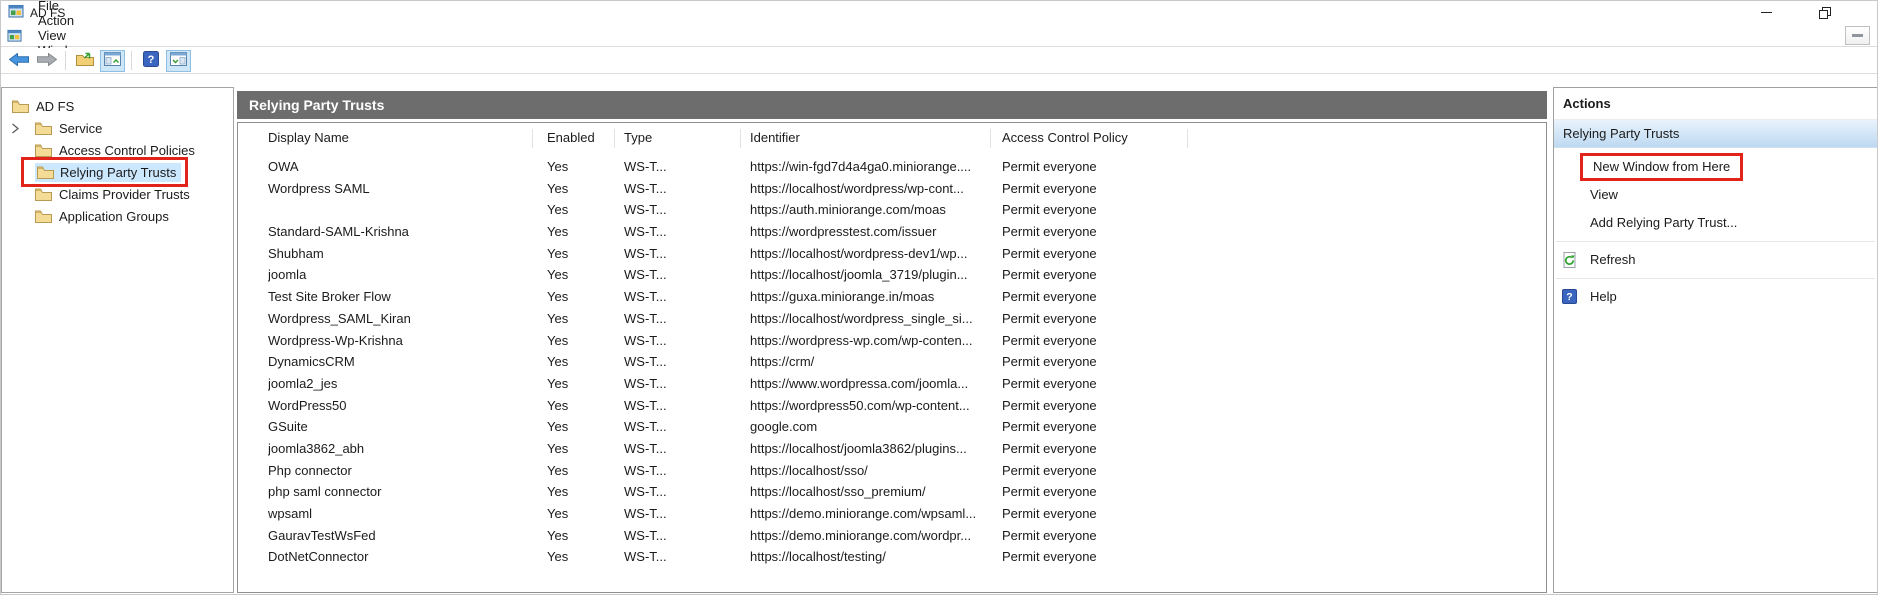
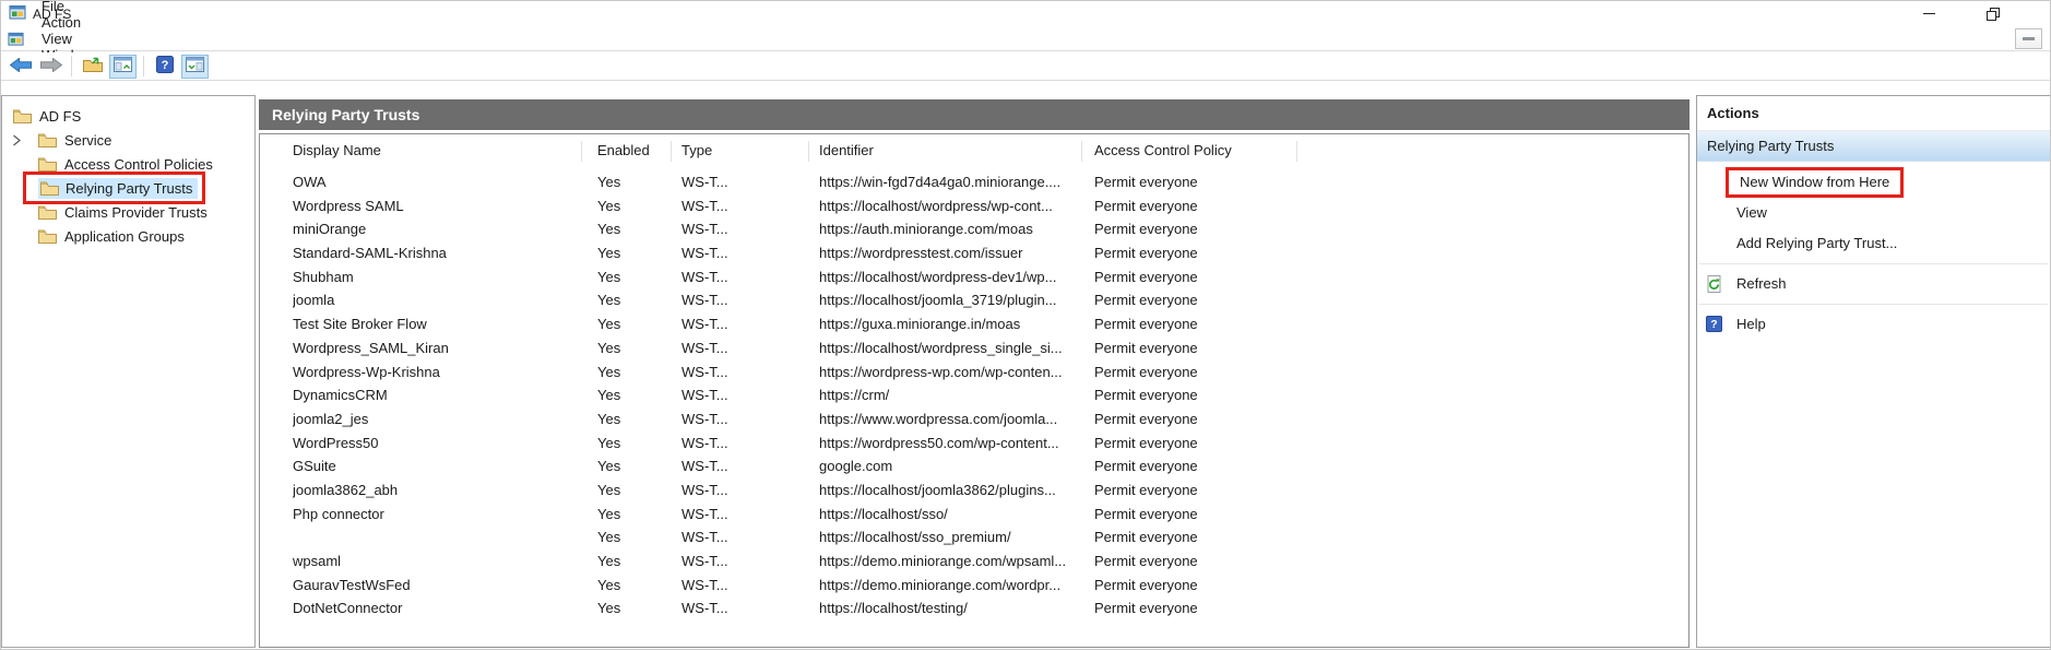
  AD FS
  File
  Action
  View
  ?
  AD FS
  Service
  Access Control Policies
  Relying Party Trusts
  Claims Provider Trusts
  Application Groups
  Relying Party Trusts
  Display Name
  Enabled
  Type
  Identifier
  Access Control Policy
  OWA
  Yes
  WS-T...
  https://win-fgd7d4a4ga0.miniorange....
  Permit everyone
  Wordpress SAML
  Yes
  WS-T...
  https://localhost/wordpress/wp-cont...
  Permit everyone
+ miniOrange
  Yes
  WS-T...
  https://auth.miniorange.com/moas
  Permit everyone
  Standard-SAML-Krishna
  Yes
  WS-T...
  https://wordpresstest.com/issuer
  Permit everyone
  Shubham
  Yes
  WS-T...
  https://localhost/wordpress-dev1/wp...
  Permit everyone
  joomla
  Yes
  WS-T...
  https://localhost/joomla_3719/plugin...
  Permit everyone
  Test Site Broker Flow
  Yes
  WS-T...
  https://guxa.miniorange.in/moas
  Permit everyone
  Wordpress_SAML_Kiran
  Yes
  WS-T...
  https://localhost/wordpress_single_si...
  Permit everyone
  Wordpress-Wp-Krishna
  Yes
  WS-T...
  https://wordpress-wp.com/wp-conten...
  Permit everyone
  DynamicsCRM
  Yes
  WS-T...
  https://crm/
  Permit everyone
  joomla2_jes
  Yes
  WS-T...
  https://www.wordpressa.com/joomla...
  Permit everyone
  WordPress50
  Yes
  WS-T...
  https://wordpress50.com/wp-content...
  Permit everyone
  GSuite
  Yes
  WS-T...
  google.com
  Permit everyone
  joomla3862_abh
  Yes
  WS-T...
  https://localhost/joomla3862/plugins...
  Permit everyone
  Php connector
  Yes
  WS-T...
  https://localhost/sso/
  Permit everyone
- php saml connector
  Yes
  WS-T...
  https://localhost/sso_premium/
  Permit everyone
  wpsaml
  Yes
  WS-T...
  https://demo.miniorange.com/wpsaml...
  Permit everyone
  GauravTestWsFed
  Yes
  WS-T...
  https://demo.miniorange.com/wordpr...
  Permit everyone
  DotNetConnector
  Yes
  WS-T...
  https://localhost/testing/
  Permit everyone
  Actions
  Relying Party Trusts
  New Window from Here
  View
  Add Relying Party Trust...
  Refresh
  ?
  Help
